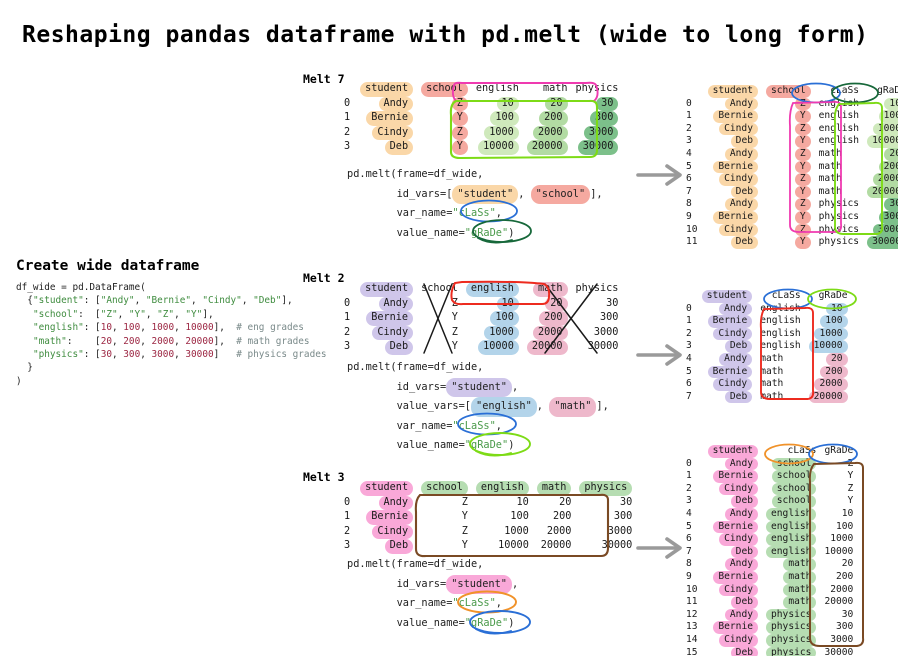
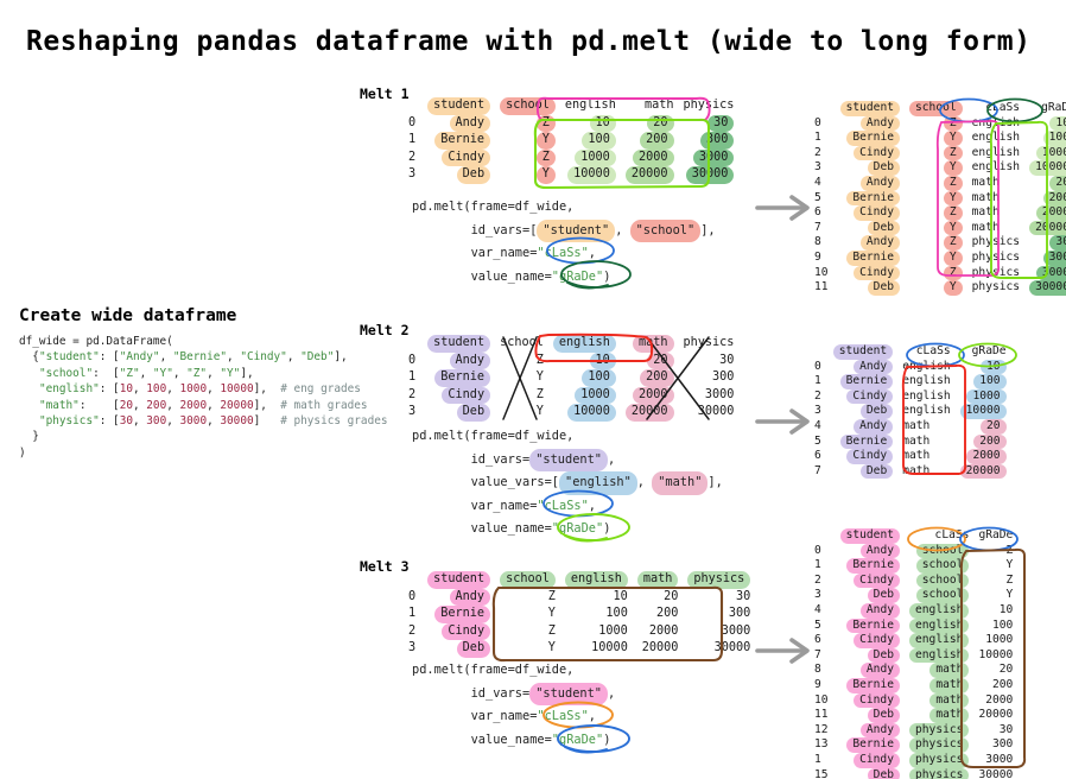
  Reshaping pandas dataframe with pd.melt (wide to long form)
  Create wide dataframe
  df_wide = pd.DataFrame(
  {"student": ["Andy", "Bernie", "Cindy", "Deb"],
  "school": ["Z", "Y", "Z", "Y"],
  "english": [10, 100, 1000, 10000], # eng grades
  "math": [20, 200, 2000, 20000], # math grades
  "physics": [30, 300, 3000, 30000] # physics grades
  }
  )
- Melt 7
+ Melt 1
  	student	schol	english	math	phyics
  0	Andy	Z	10	20	30
  1	Bernie	Y	100	200	300
  2	Cindy	Z	1000	2000	3000
  3	Deb	Y	10000	20000	30000
  pd.melt(frame=df_wide,
  id_vars=[ "student" , "school" ],
  var_name="LaSs",
  value_name="RaDe")
  	student	school	aSs	gRaD
  1	Bernie	Y	english	10
  2	Cindy	Z	english	100
  3	Deb	Y	english	1000
  4	Andy	Z	math	2
  5	Bernie	Y	math	20
  6	Cindy	Z	math	200
  7	Deb	Y	math	2000
  8	Andy	Z	physics	3
  9	Bernie	Y	physics	30
  10	Cindy	Z	physics	300
  11	Deb	Y	physics	3000
  Melt 2
  	student	school	english	mth	physics
  1	Bernie	Y	100	200	300
  2	Cindy	Z	1000	2000	3000
  3	Deb	Y	10000	20000	30000
  pd.melt(frame=df_wide,
  id_vars= "student" ,
  value_vars=[ "english" , "math" ],
  var_name="cLaSs",
  value_name="gRaDe")
  	student	cLaSs	gRaDe
  1	Bernie	english	100
  2	Cindy	english	1000
  3	Deb	english	10000
  4	Andy	math	20
  5	Bernie	math	200
  6	Cindy	math	2000
  7	Deb	ath	20000
  Melt 3
  	student	school	english	math	physics
  0	Andy	Z	10	20	30
  1	Bernie	Y	100	200	300
  2	Cindy	Z	1000	2000	3000
  3	Deb	Y	10000	20000	30000
  pd.melt(frame=df_wide,
  id_vars= "student" ,
  var_name="cLaSs",
  value_name="gRaDe")
  	student	cLaSs	gRaDe
  1	Bernie	school	Y
  2	Cindy	school	Z
  3	Deb	school	Y
  4	Andy	english	10
  5	Bernie	english	100
  6	Cindy	english	1000
  7	Deb	english	10000
  8	Andy	math	20
  9	Bernie	math	200
  10	Cindy	math	2000
  11	Deb	math	20000
  12	Andy	physics	30
  13	Bernie	physics	300
- 14	Cindy	physics	3000
+ 1	Cindy	physics	3000
  15	Deb	physics	30000
